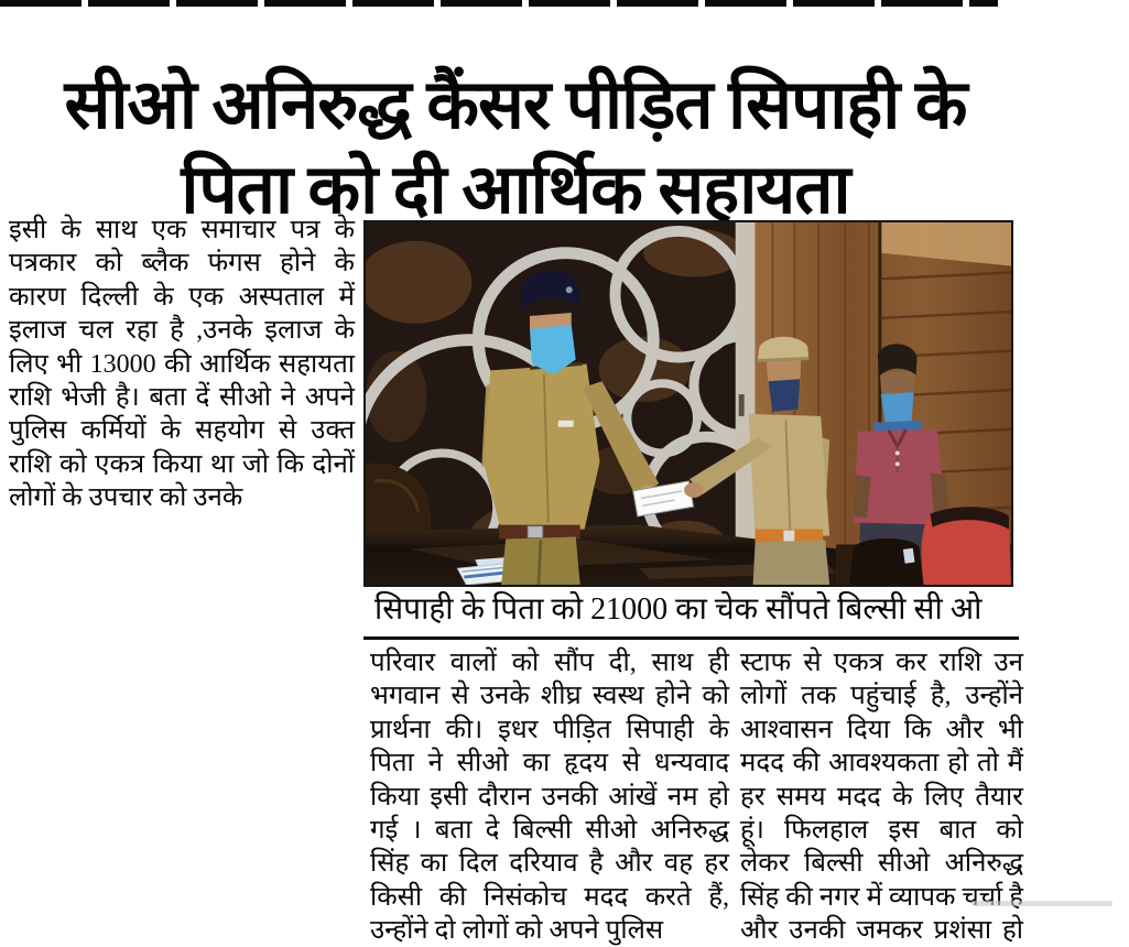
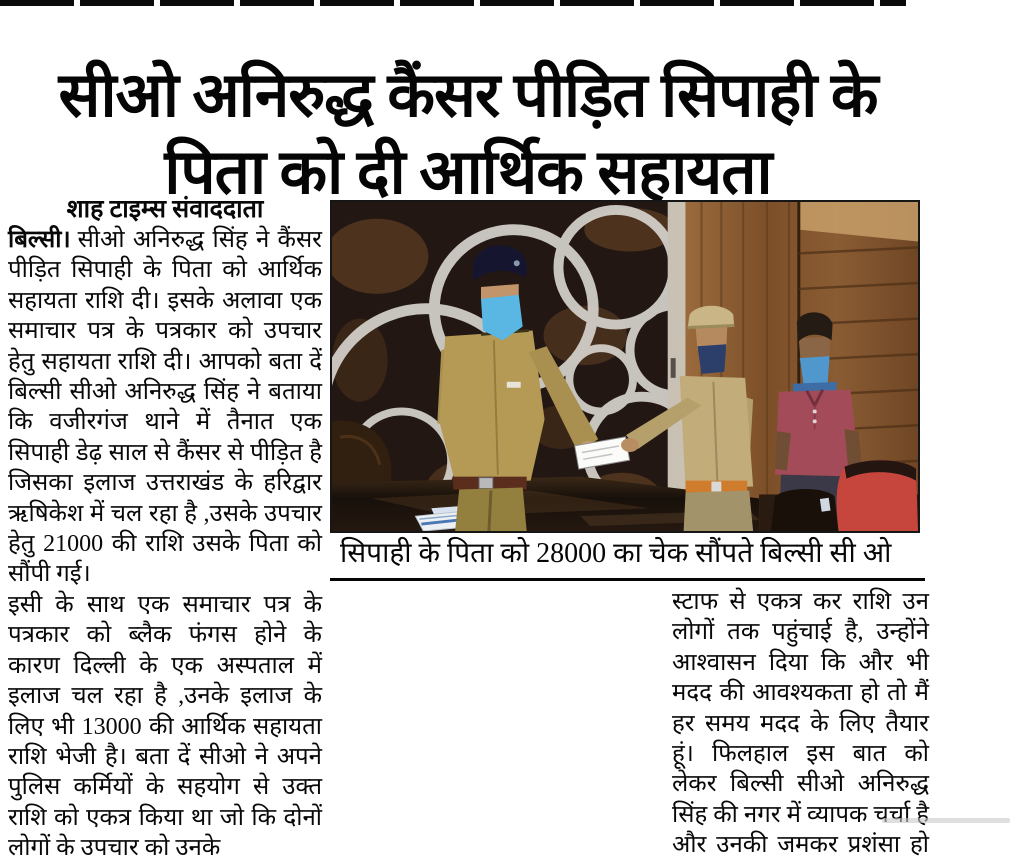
  सीओ अनिरुद्ध कैंसर पीड़ित सिपाही के
  पिता को दी आर्थिक सहायता
+ शाह टाइम्स संवाददाता
+ बिल्सी। सीओ अनिरुद्ध सिंह ने कैंसर पीड़ित सिपाही के पिता को आर्थिक सहायता राशि दी। इसके अलावा एक समाचार पत्र के पत्रकार को उपचार हेतु सहायता राशि दी। आपको बता दें बिल्सी सीओ अनिरुद्ध सिंह ने बताया कि वजीरगंज थाने में तैनात एक सिपाही डेढ़ साल से कैंसर से पीड़ित है जिसका इलाज उत्तराखंड के हरिद्वार ऋषिकेश में चल रहा है ,उसके उपचार हेतु 21000 की राशि उसके पिता को सौंपी गई।
  इसी के साथ एक समाचार पत्र के पत्रकार को ब्लैक फंगस होने के कारण दिल्ली के एक अस्पताल में इलाज चल रहा है ,उनके इलाज के लिए भी 13000 की आर्थिक सहायता राशि भेजी है। बता दें सीओ ने अपने पुलिस कर्मियों के सहयोग से उक्त राशि को एकत्र किया था जो कि दोनों लोगों के उपचार को उनके
- सिपाही के पिता को 21000 का चेक सौंपते बिल्सी सी ओ
+ सिपाही के पिता को 28000 का चेक सौंपते बिल्सी सी ओ
- परिवार वालों को सौंप दी, साथ ही भगवान से उनके शीघ्र स्वस्थ होने को प्रार्थना की। इधर पीड़ित सिपाही के पिता ने सीओ का हृदय से धन्यवाद किया इसी दौरान उनकी आंखें नम हो गई । बता दे बिल्सी सीओ अनिरुद्ध सिंह का दिल दरियाव है और वह हर किसी की निसंकोच मदद करते हैं, उन्होंने दो लोगों को अपने पुलिस
  स्टाफ से एकत्र कर राशि उन लोगों तक पहुंचाई है, उन्होंने आश्वासन दिया कि और भी मदद की आवश्यकता हो तो मैं हर समय मदद के लिए तैयार हूं। फिलहाल इस बात को लेकर बिल्सी सीओ अनिरुद्ध सिंह की नगर में व्यापक चर्चा है और उनकी जमकर प्रशंसा हो
